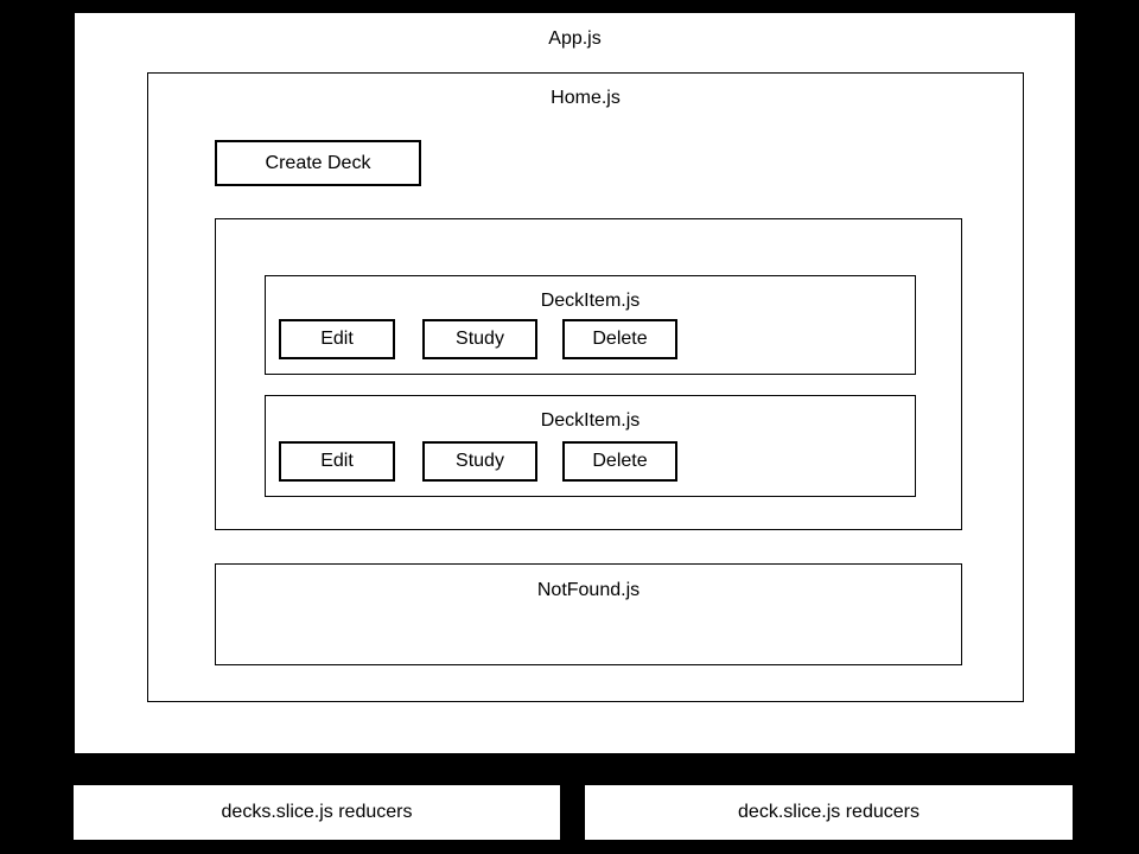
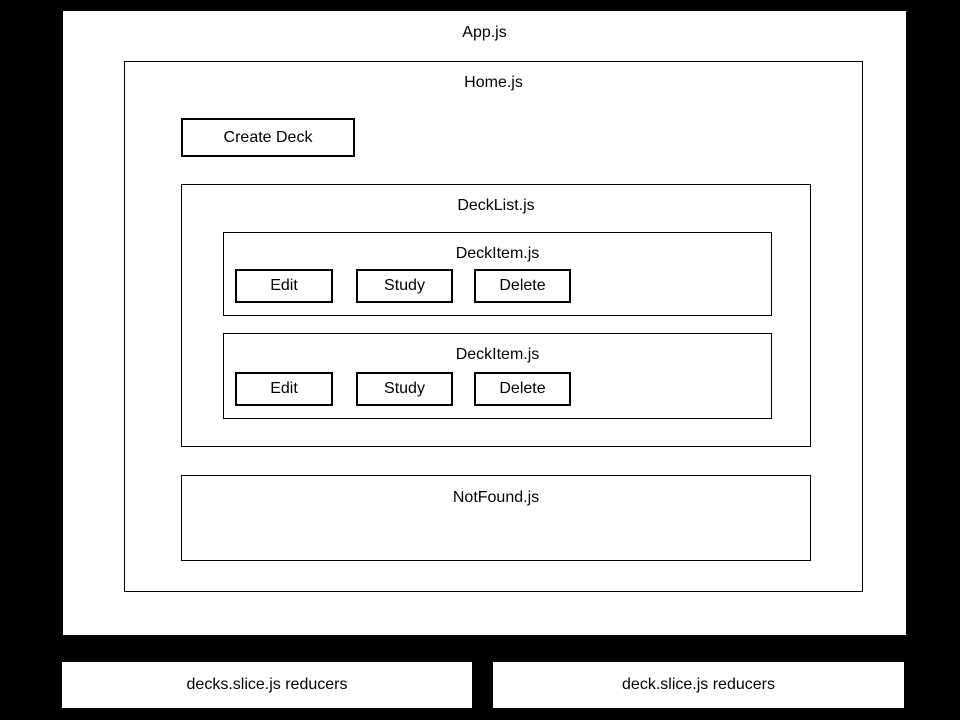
  App.js
  Home.js
  Create Deck
+ DeckList.js
  DeckItem.js
  Edit
  Study
  Delete
  DeckItem.js
  Edit
  Study
  Delete
  NotFound.js
  decks.slice.js reducers
  deck.slice.js reducers
